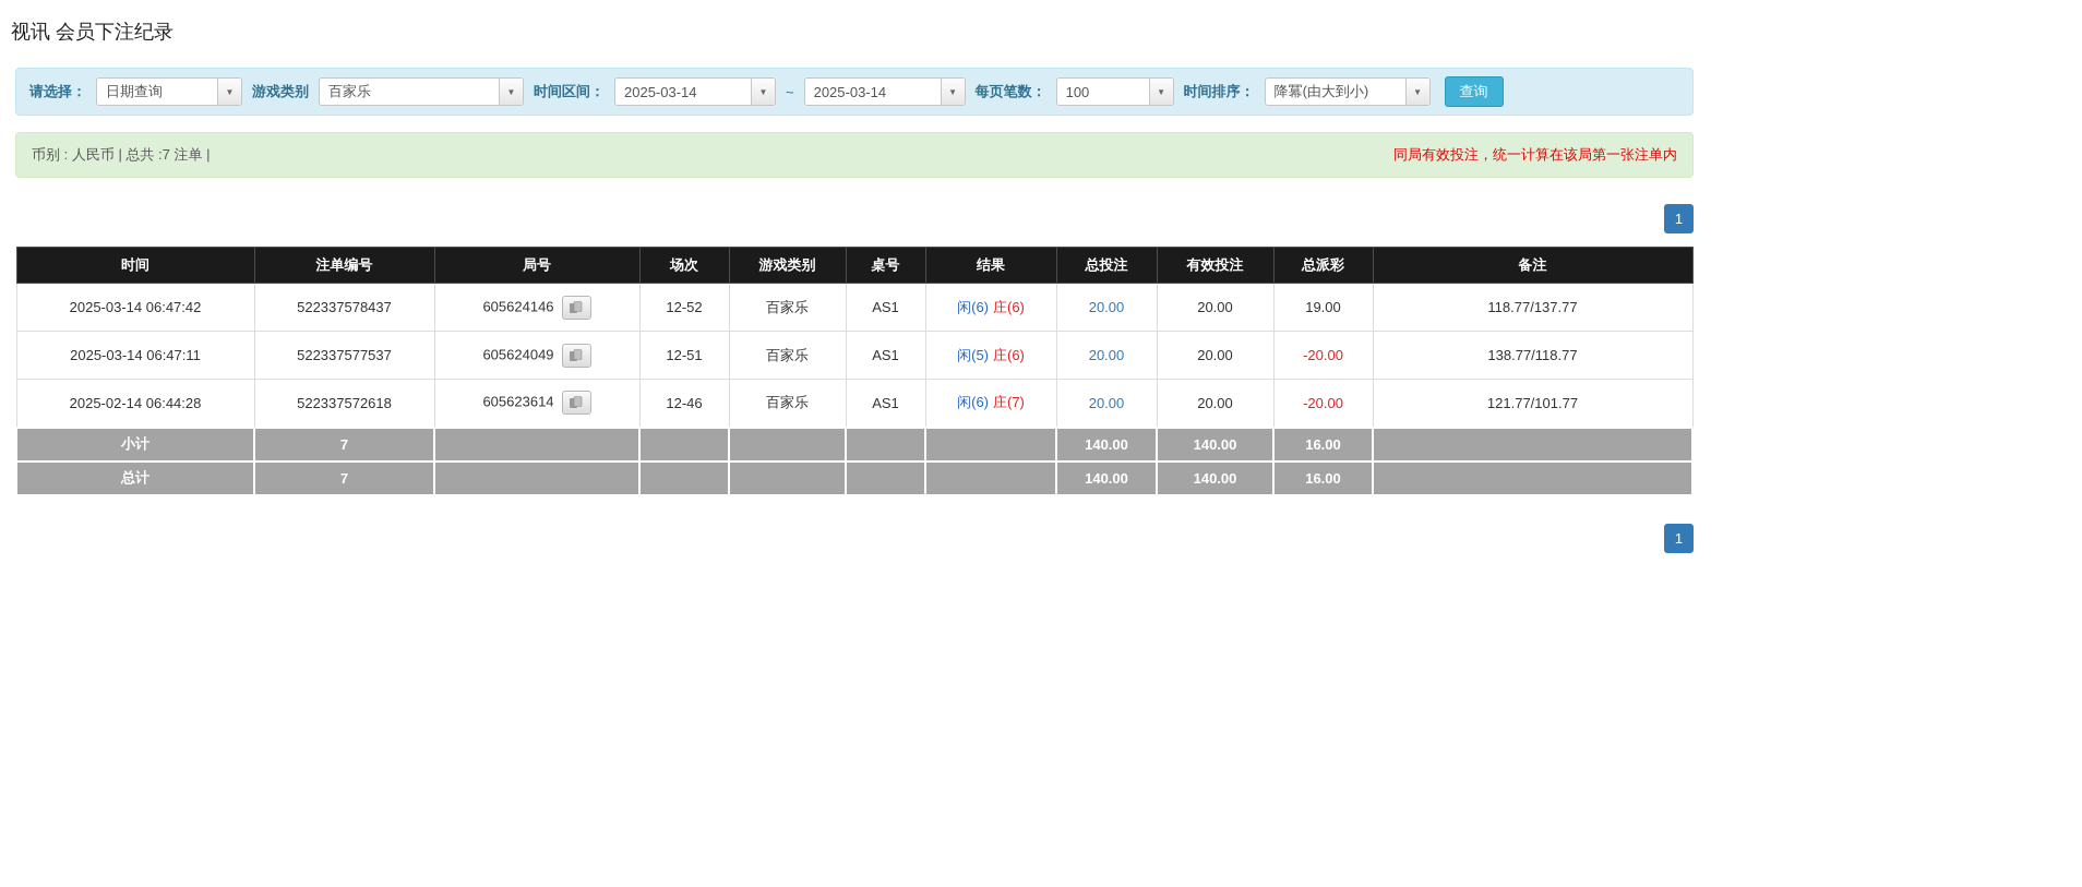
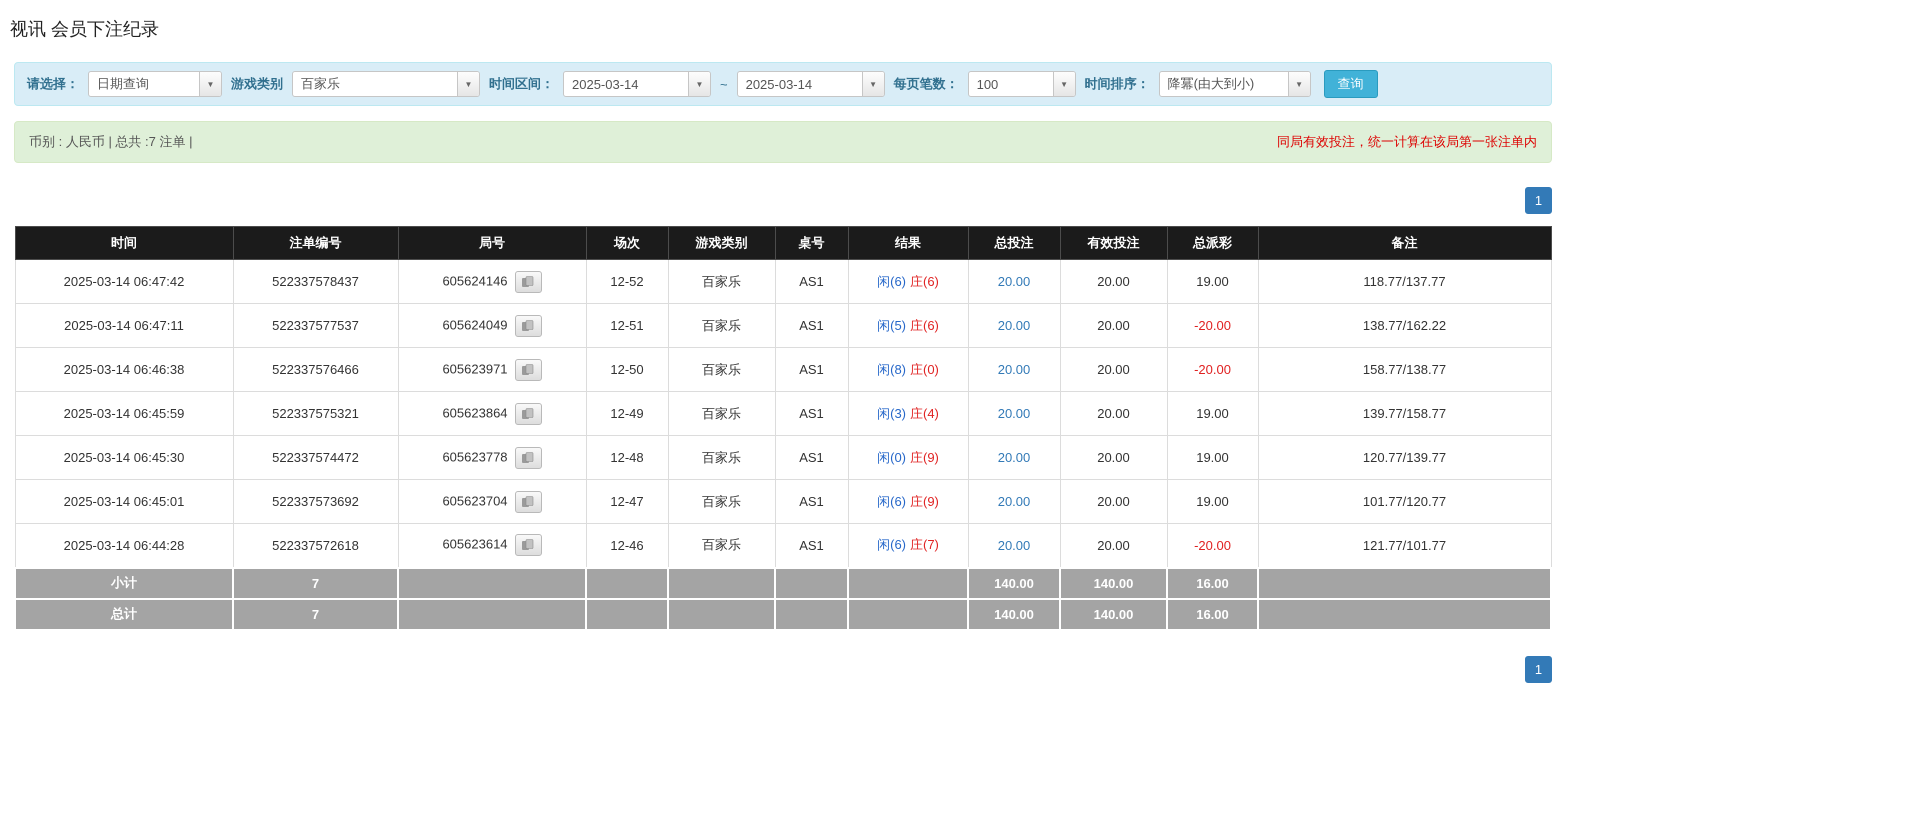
  视讯 会员下注纪录
  请选择：
  日期查询
  ▼
  游戏类别
  百家乐
  ▼
  时间区间：
  2025-03-14
  ▼
  ~
  2025-03-14
  ▼
  每页笔数：
  100
  ▼
  时间排序：
  降冪(由大到小)
  ▼
  查询
  币别 : 人民币 | 总共 :7 注单 |
  同局有效投注，统一计算在该局第一张注单内
  1
  时间	注单编号	局号	场次	游戏类别	桌号	结果	总投注	有效投注	总派彩	备注
  2025-03-14 06:47:42	522337578437	605624146	12-52	百家乐	AS1	闲(6) 庄(6)	20.00	20.00	19.00	118.77/137.77
- 2025-03-14 06:47:11	522337577537	605624049	12-51	百家乐	AS1	闲(5) 庄(6)	20.00	20.00	-20.00	138.77/118.77
+ 2025-03-14 06:47:11	522337577537	605624049	12-51	百家乐	AS1	闲(5) 庄(6)	20.00	20.00	-20.00	138.77/162.22
+ 2025-03-14 06:46:38	522337576466	605623971	12-50	百家乐	AS1	闲(8) 庄(0)	20.00	20.00	-20.00	158.77/138.77
+ 2025-03-14 06:45:59	522337575321	605623864	12-49	百家乐	AS1	闲(3) 庄(4)	20.00	20.00	19.00	139.77/158.77
+ 2025-03-14 06:45:30	522337574472	605623778	12-48	百家乐	AS1	闲(0) 庄(9)	20.00	20.00	19.00	120.77/139.77
+ 2025-03-14 06:45:01	522337573692	605623704	12-47	百家乐	AS1	闲(6) 庄(9)	20.00	20.00	19.00	101.77/120.77
- 2025-02-14 06:44:28	522337572618	605623614	12-46	百家乐	AS1	闲(6) 庄(7)	20.00	20.00	-20.00	121.77/101.77
+ 2025-03-14 06:44:28	522337572618	605623614	12-46	百家乐	AS1	闲(6) 庄(7)	20.00	20.00	-20.00	121.77/101.77
  小计	7						140.00	140.00	16.00
  总计	7						140.00	140.00	16.00
  1
